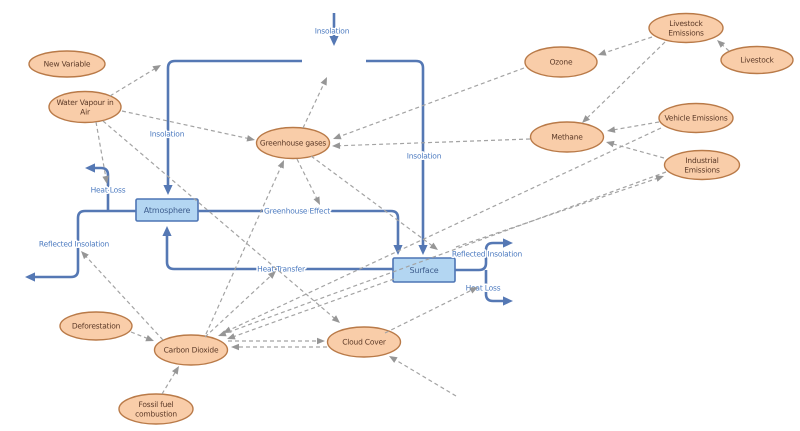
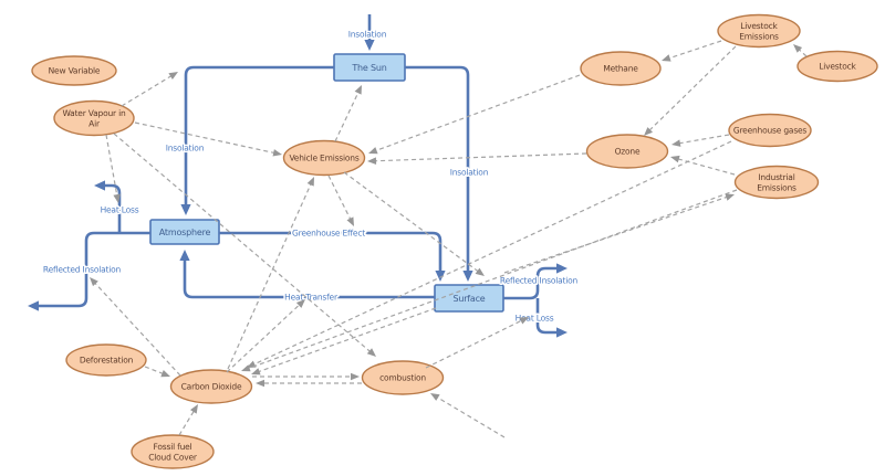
+ The Sun
  Atmosphere
  Surface
  New Variable
  Water Vapour in
  Air
- Greenhouse gases
+ Vehicle Emissions
- Ozone
+ Methane
  Livestock
  Emissions
  Livestock
- Methane
+ Ozone
- Vehicle Emissions
+ Greenhouse gases
  Industrial
  Emissions
  Deforestation
  Carbon Dioxide
- Cloud Cover
+ combustion
  Fossil fuel
- combustion
+ Cloud Cover
  Insolation
  Insolation
  Insolation
  Greenhouse Effect
  Heat Transfer
  Reflected Insolation
  Heat Loss
  Reflected Insolation
  Hat Loss
